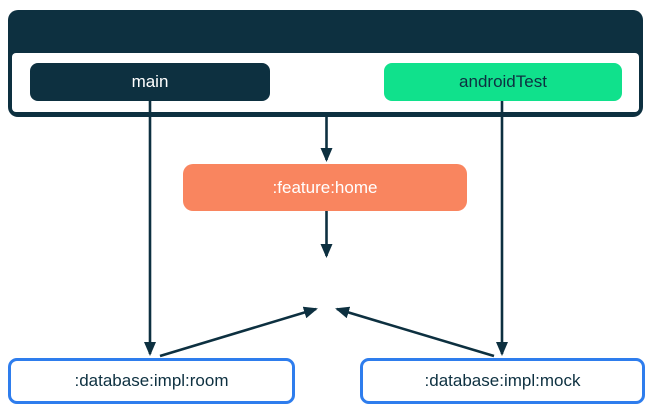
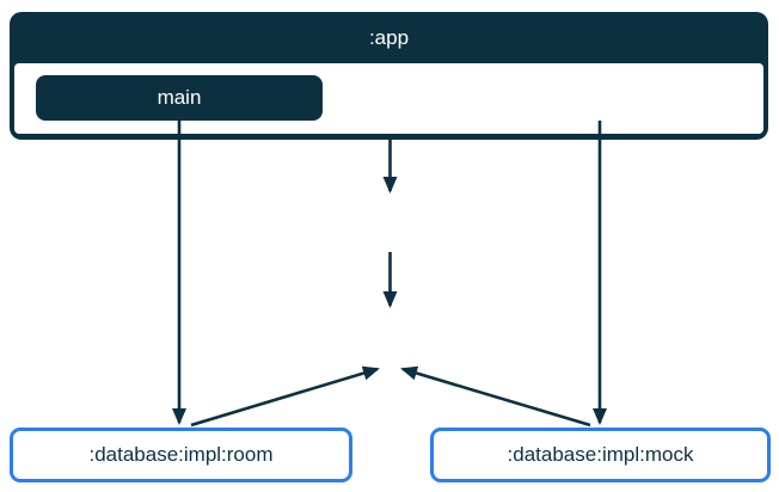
+ :app
  main
- androidTest
- :feature:home
  :database:impl:room
  :database:impl:mock
